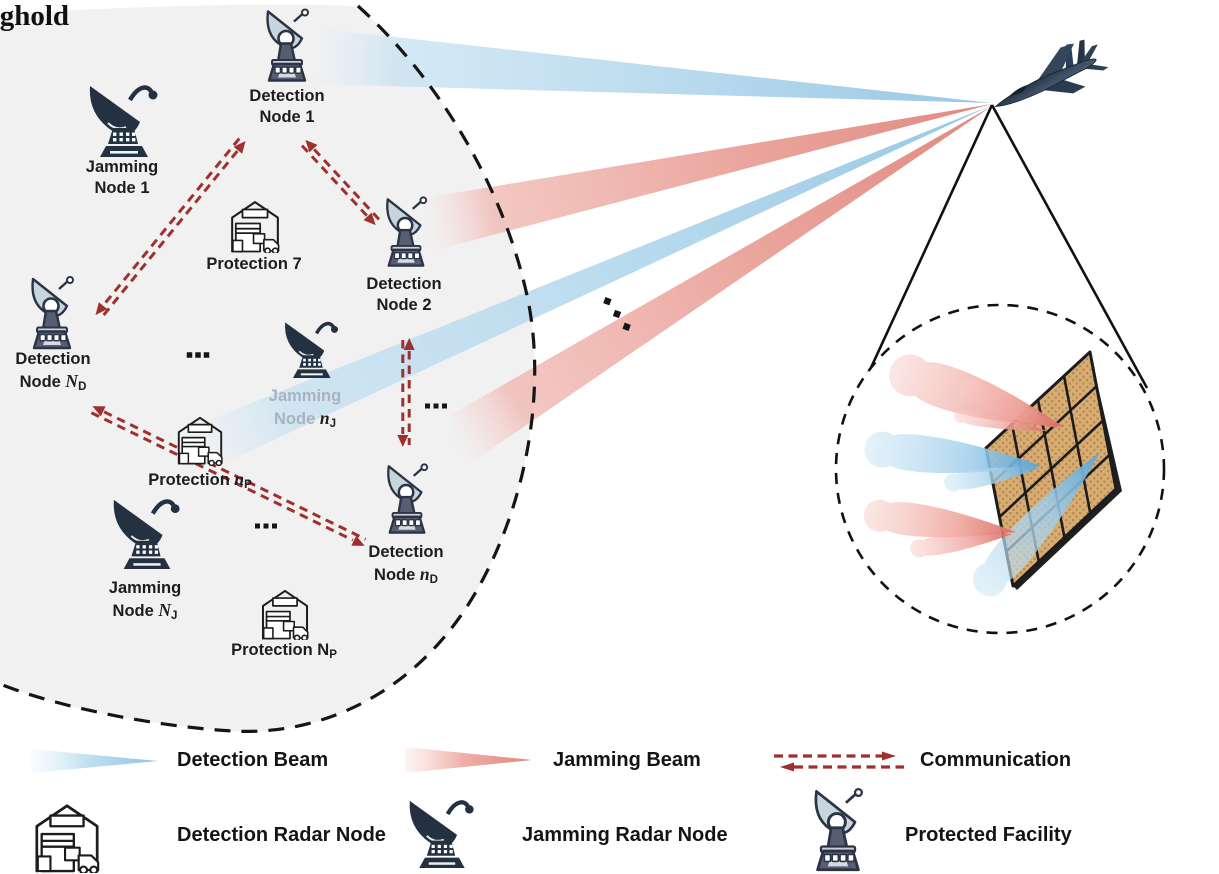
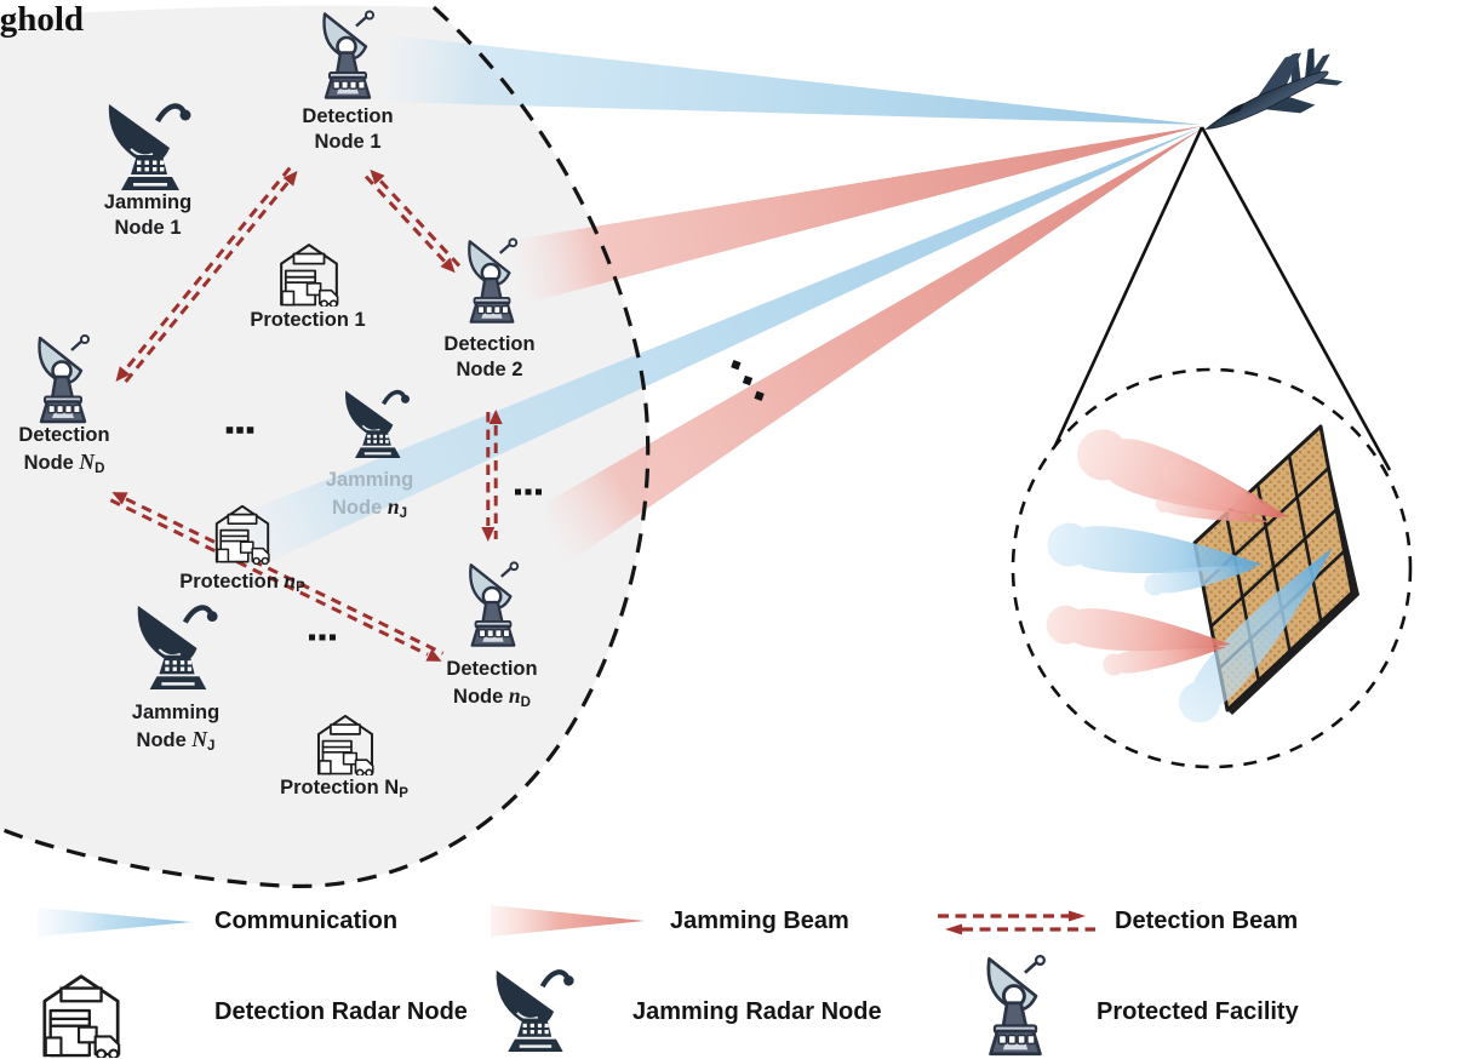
  Detection
  Node 1
  Jamming
  Node 1
- Protection 7
+ Protection 1
  Detection
  Node 2
  Detection
  Node ND
  Jamming
  Node nJ
  Protection nP
  Detection
  Node nD
  Jamming
  Node NJ
  Protection NP
- Detection Beam
+ Communication
  Jamming Beam
- Communication
+ Detection Beam
  Detection Radar Node
  Jamming Radar Node
  Protected Facility
